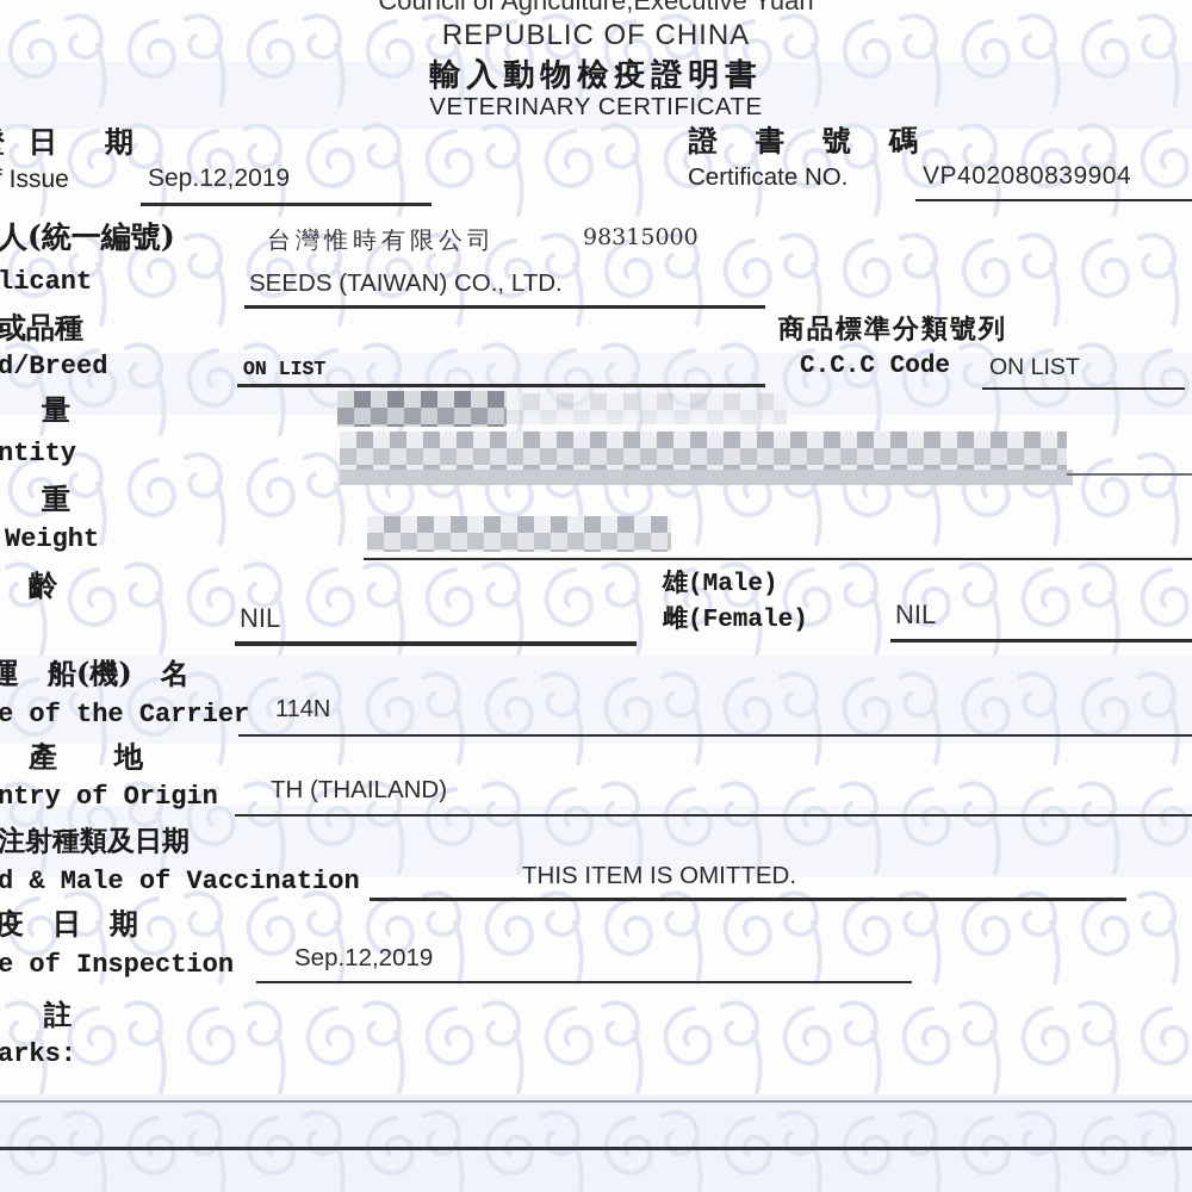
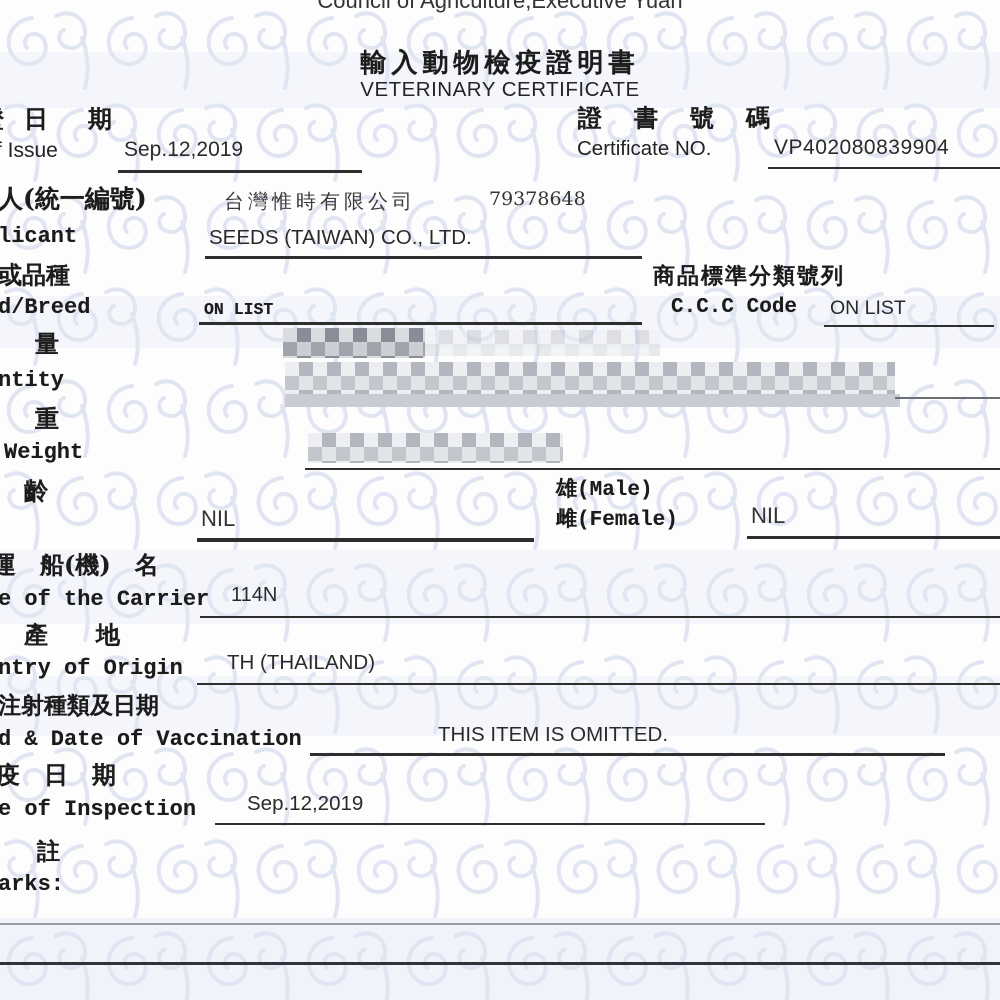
  Council of Agriculture,Executive Yuan
- REPUBLIC OF CHINA
  輸入動物檢疫證明書
  VETERINARY CERTIFICATE
  日 期
  Issue
  Sep.12,2019
  證 書 號 碼
  Certificate NO.
  VP402080839904
  人(統一編號)
  台灣惟時有限公司
- 98315000
+ 79378648
  licant
  SEEDS (TAIWAN) CO., LTD.
  或品種
  商品標準分類號列
  d/Breed
  ON LIST
  C.C.C Code
  ON LIST
  量
  ntity
  重
  Weight
  齡
  雄(Male)
  NIL
  雌(Female)
  NIL
  運 船(機) 名
  e of the Carrier
  114N
  產 地
  ntry of Origin
  TH (THAILAND)
  注射種類及日期
- d & Male of Vaccination
+ d & Date of Vaccination
  THIS ITEM IS OMITTED.
  疫 日 期
  e of Inspection
  Sep.12,2019
  註
  arks:
